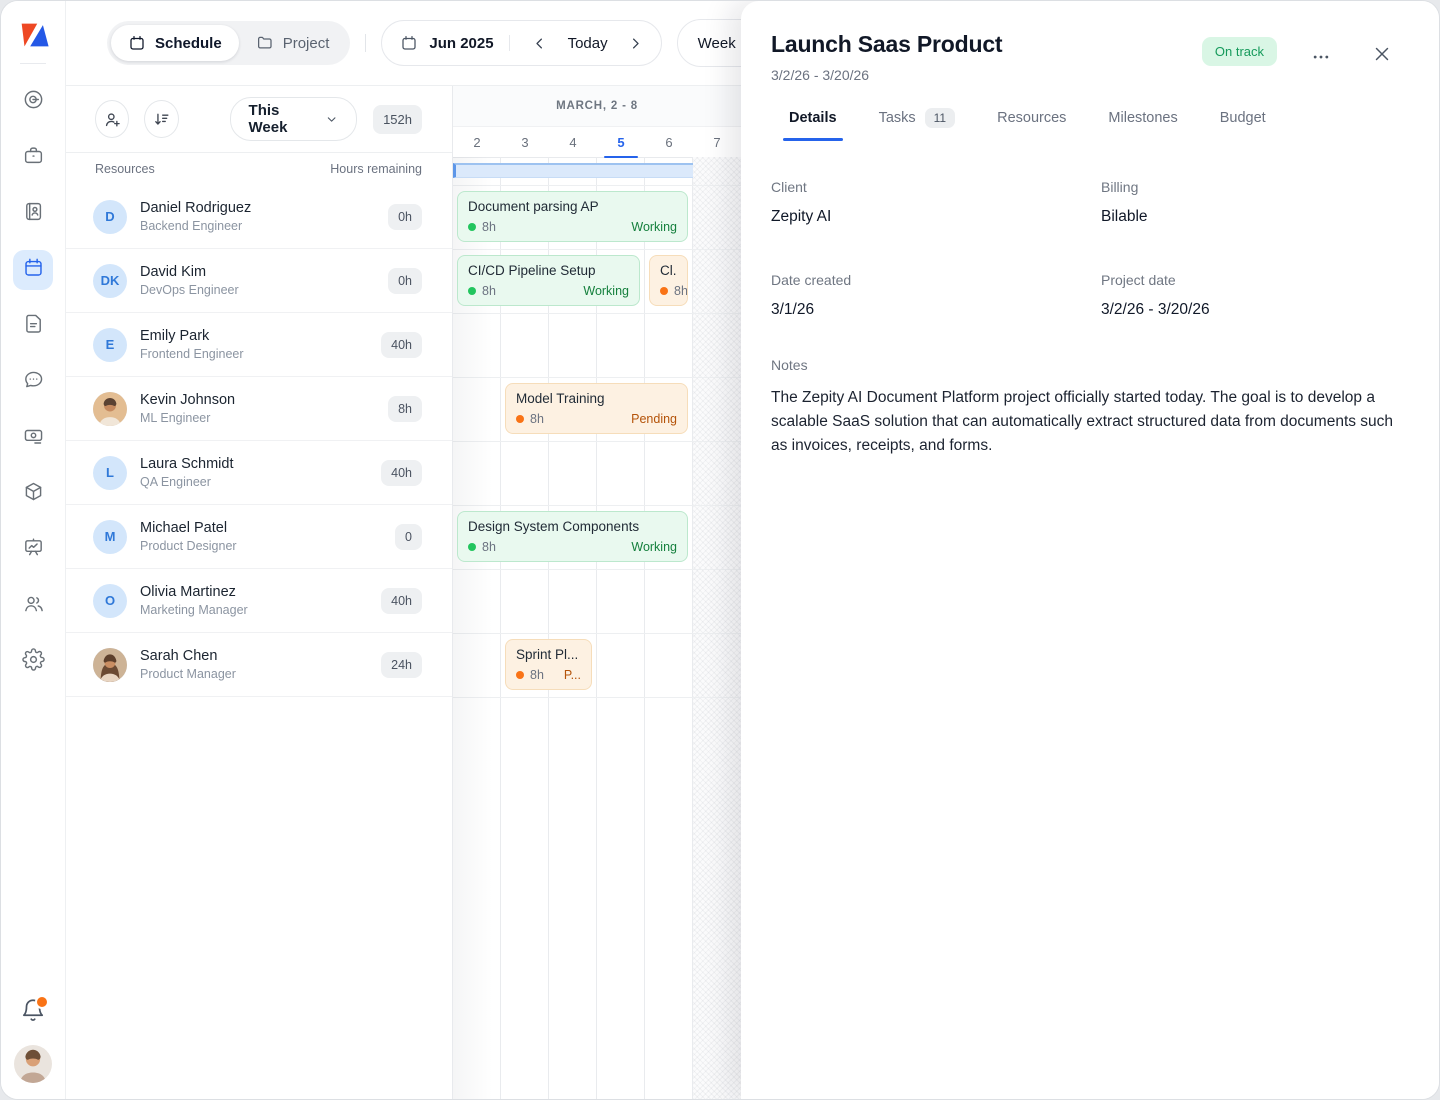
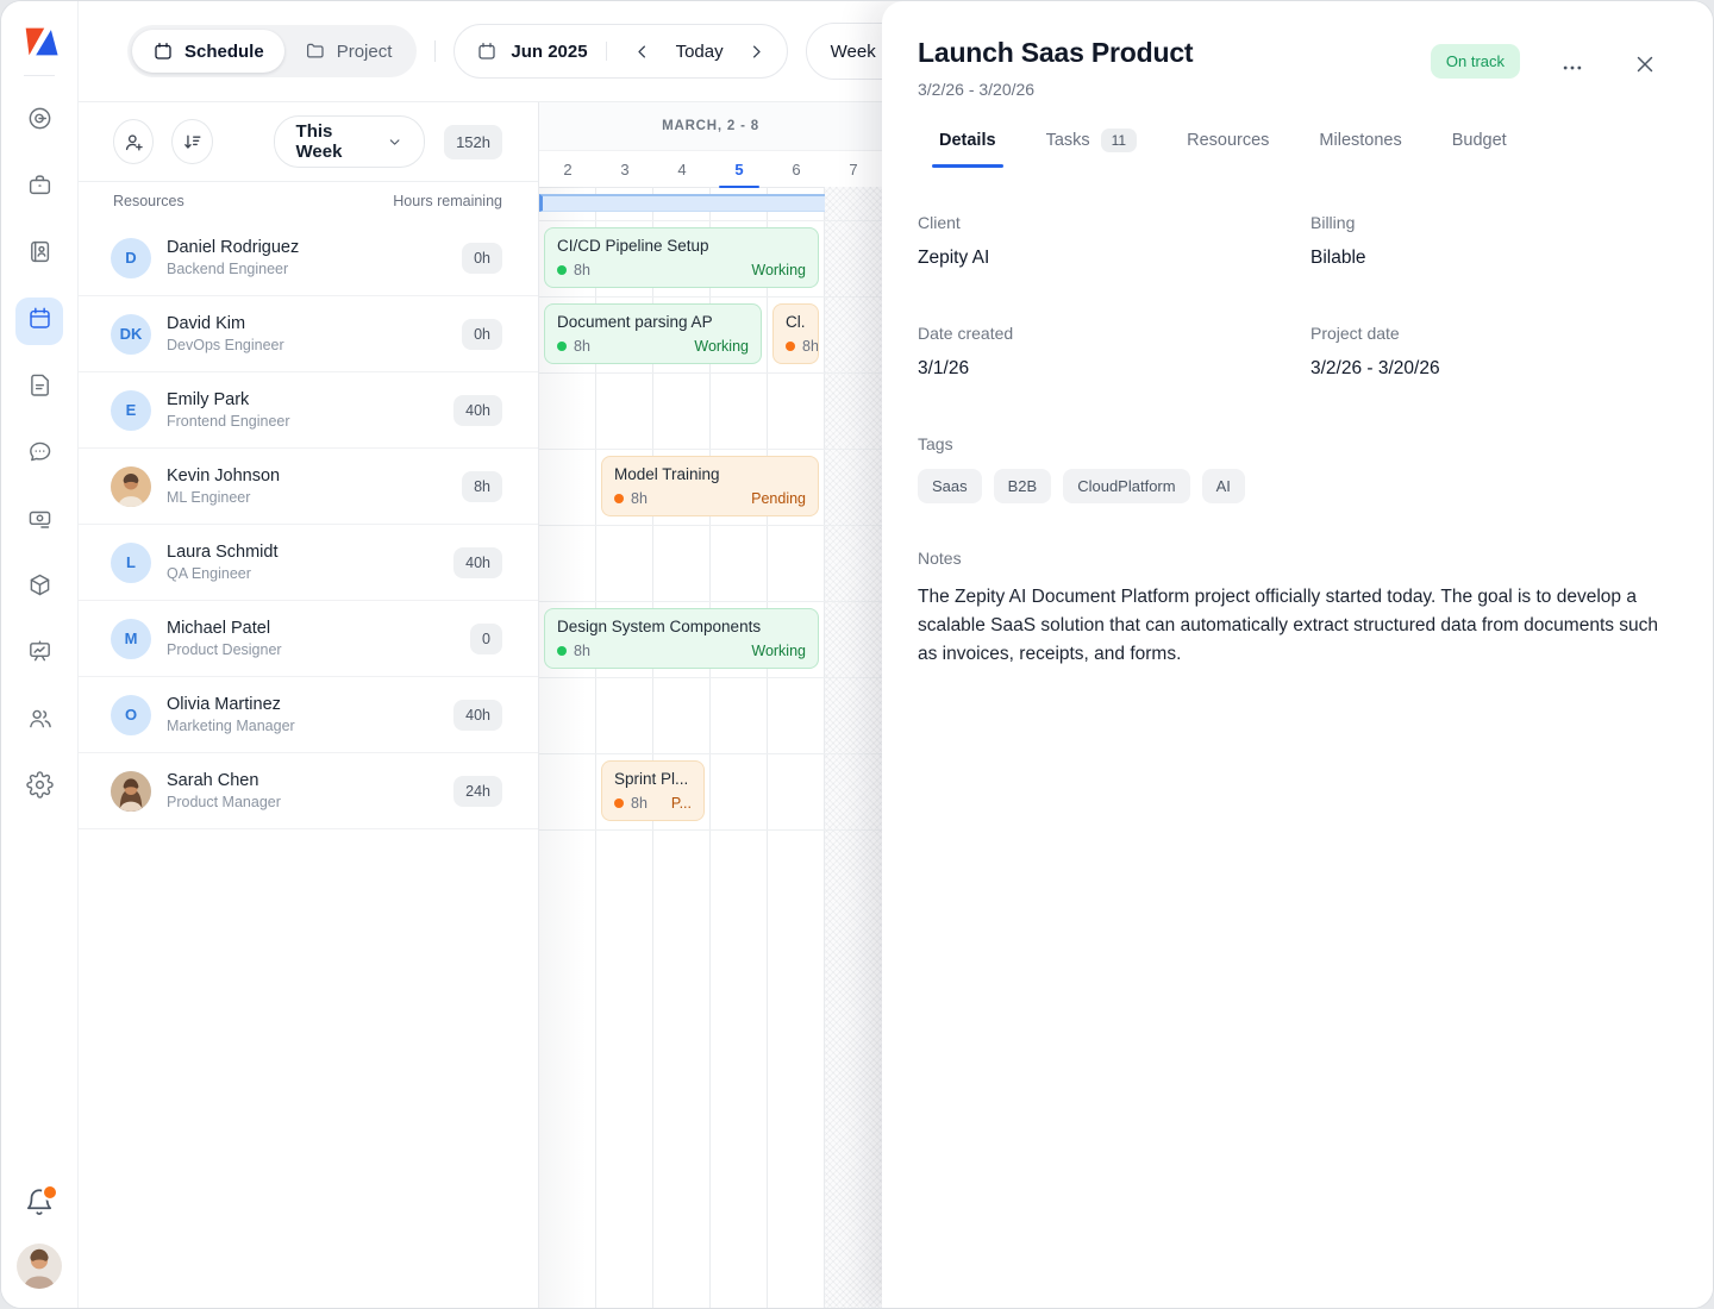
  Schedule
  Project
  Jun 2025
  Today
  Week
  This Week
  152h
  Resources
  Hours remaining
  D
  Daniel Rodriguez
  Backend Engineer
  0h
  DK
  David Kim
  DevOps Engineer
  0h
  E
  Emily Park
  Frontend Engineer
  40h
  Kevin Johnson
  ML Engineer
  8h
  L
  Laura Schmidt
  QA Engineer
  40h
  M
  Michael Patel
  Product Designer
  0
  O
  Olivia Martinez
  Marketing Manager
  40h
  Sarah Chen
  Product Manager
  24h
  MARCH, 2 - 8
  2
  3
  4
  5
  6
  7
- Document parsing AP
+ CI/CD Pipeline Setup
  8h
  Working
- CI/CD Pipeline Setup
+ Document parsing AP
  8h
  Working
  8h
  Model Training
  8h
  Pending
  Design System Components
  8h
  Working
  Sprint Pl...
  8h
  P...
  Launch Saas Product
  3/2/26 - 3/20/26
  On track
  Details
  Tasks
  11
  Resources
  Milestones
  Budget
  Client
  Zepity AI
  Billing
  Bilable
  Date created
  3/1/26
  Project date
  3/2/26 - 3/20/26
+ Tags
+ Saas
+ B2B
+ CloudPlatform
+ AI
  Notes
  The Zepity AI Document Platform project officially started today. The goal is to develop a scalable SaaS solution that can automatically extract structured data from documents such as invoices, receipts, and forms.
